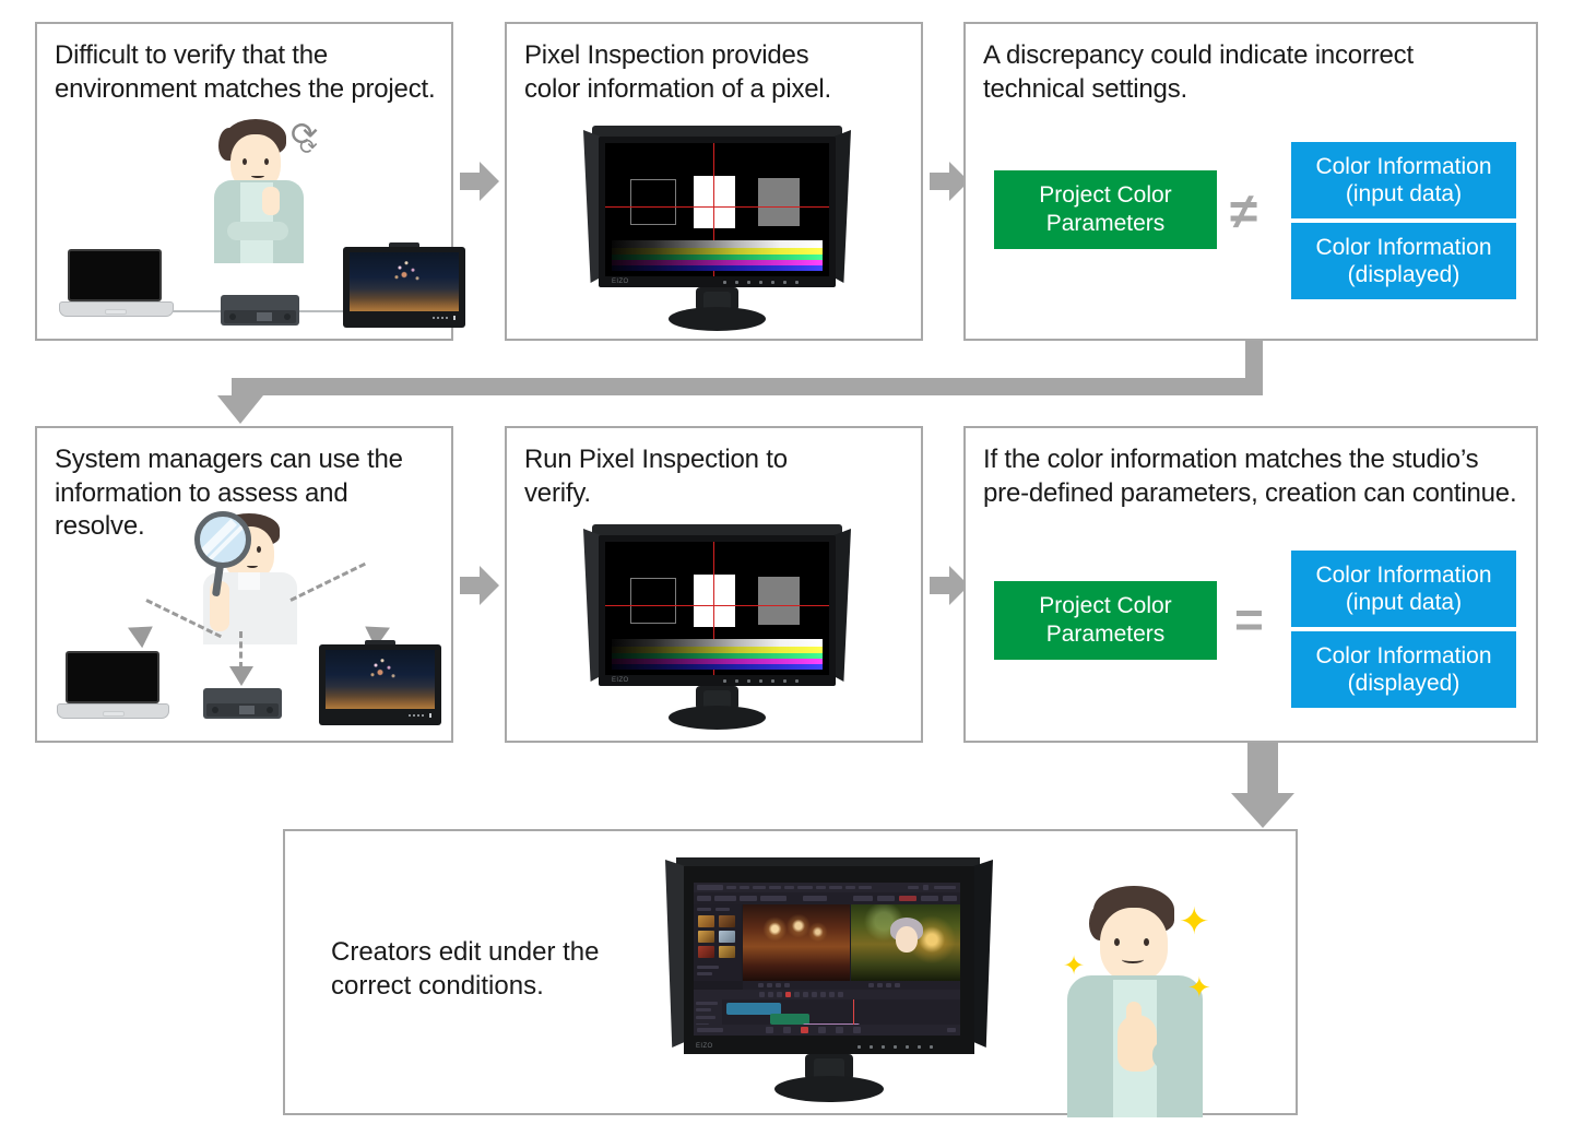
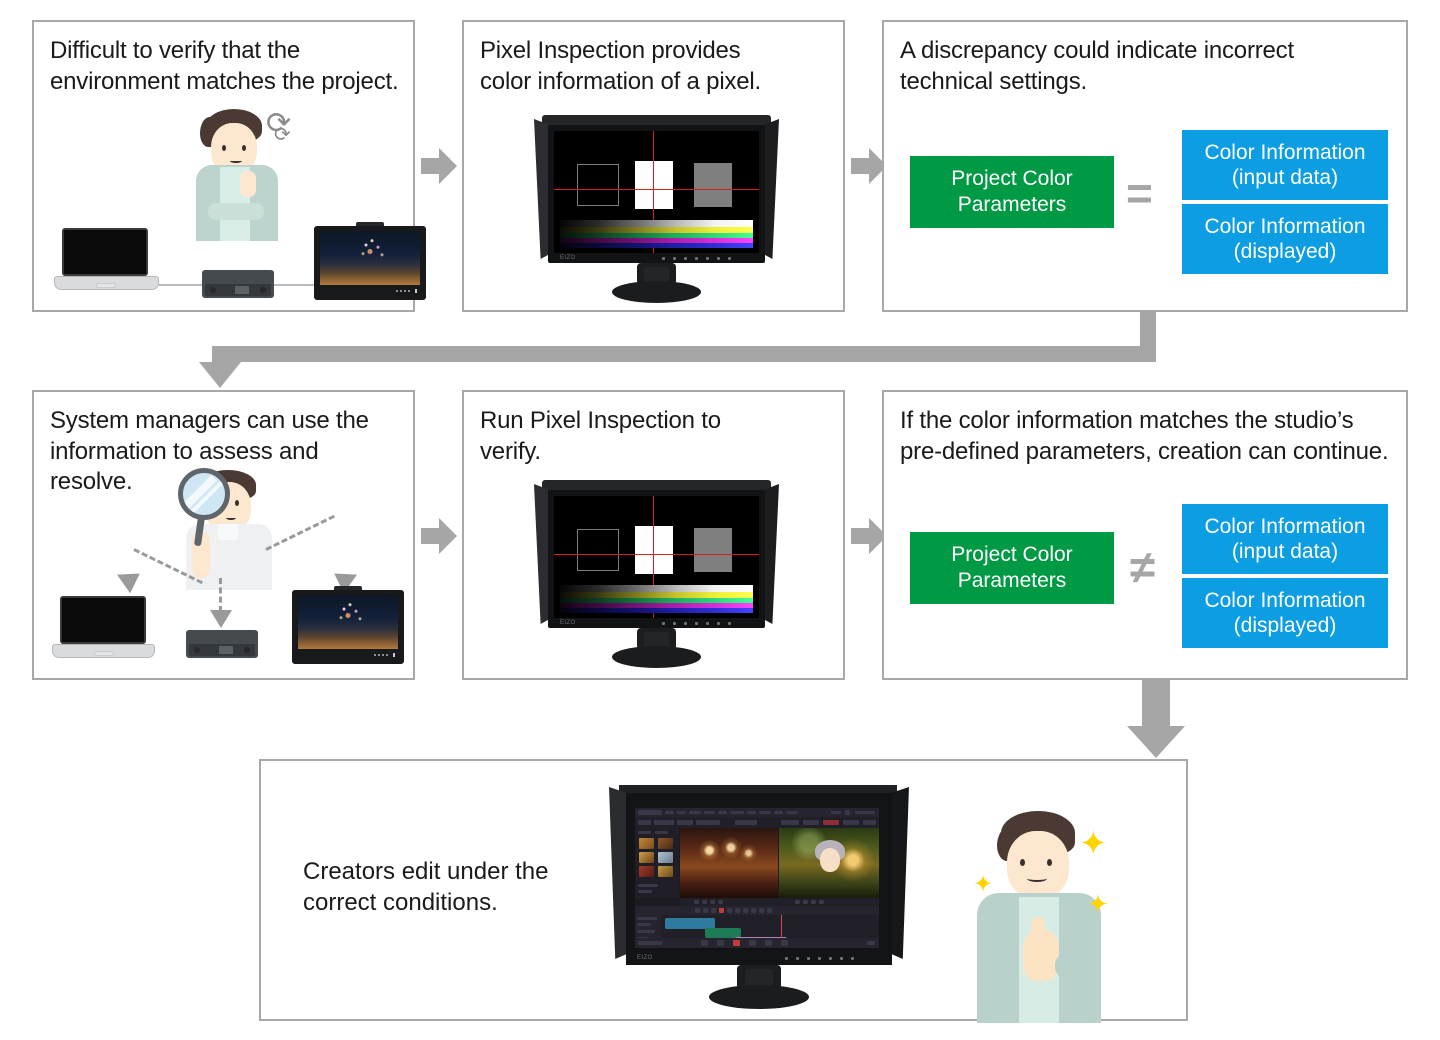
  Difficult to verify that the
  environment matches the project.
  ⟳
  ⟳
  Pixel Inspection provides
  color information of a pixel.
  A discrepancy could indicate incorrect
  technical settings.
  Project Color
  Parameters
- ≠
+ =
  Color Information
  (input data)
  Color Information
  (displayed)
  System managers can use the
  information to assess and resolve.
  Run Pixel Inspection to
  verify.
  If the color information matches the studio’s
  pre-defined parameters, creation can continue.
  Project Color
  Parameters
- =
+ ≠
  Color Information
  (input data)
  Color Information
  (displayed)
  Creators edit under the
  correct conditions.
  ✦
  ✦
  ✦
